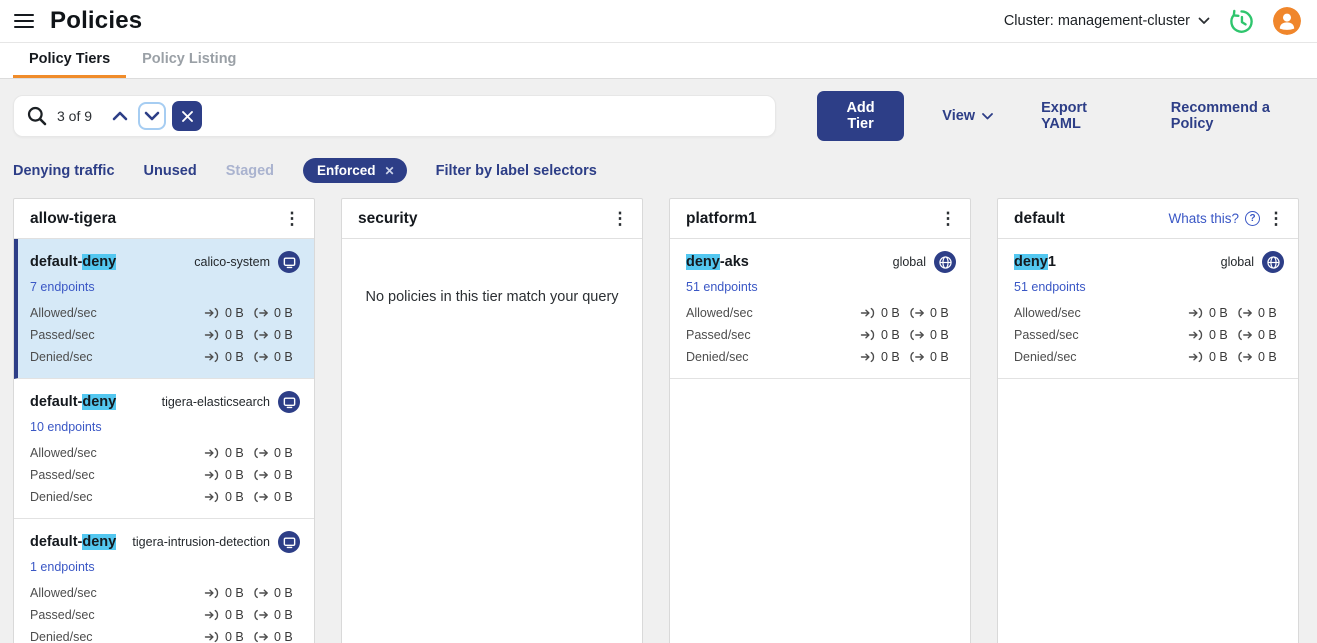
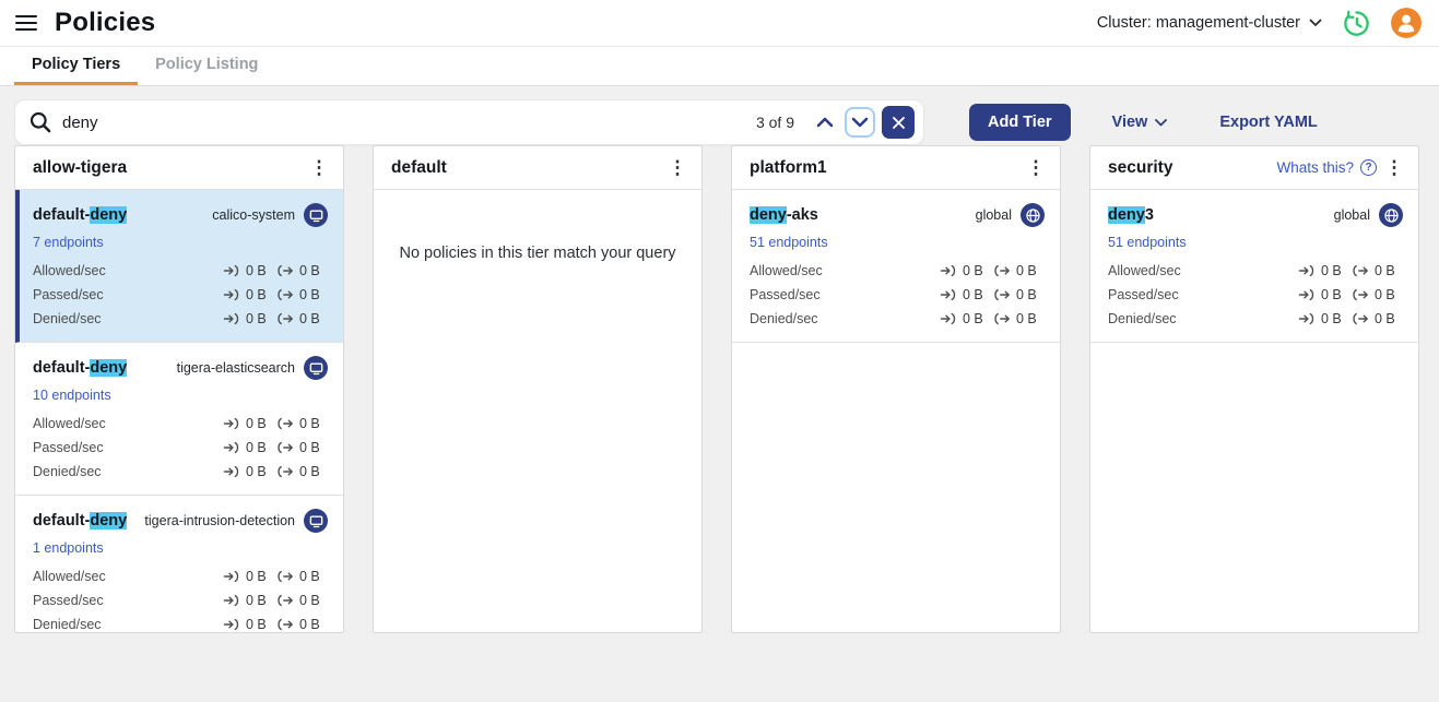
  Policies
  Cluster: management-cluster
  Policy Tiers
  Policy Listing
+ deny
  3 of 9
  Add Tier
  View
  Export YAML
- Recommend a Policy
- Denying traffic
- Unused
- Staged
- Enforced
- ✕
- Filter by label selectors
  allow-tigera
  ⋮
  default-deny
  calico-system
  7 endpoints
  Allowed/sec
  0 B
  0 B
  Passed/sec
  0 B
  0 B
  Denied/sec
  0 B
  0 B
  default-deny
  tigera-elasticsearch
  10 endpoints
  Allowed/sec
  0 B
  0 B
  Passed/sec
  0 B
  0 B
  Denied/sec
  0 B
  0 B
  default-deny
  tigera-intrusion-detection
  1 endpoints
  Allowed/sec
  0 B
  0 B
  Passed/sec
  0 B
  0 B
  Denied/sec
  0 B
  0 B
- security
+ default
  ⋮
  No policies in this tier match your query
  platform1
  ⋮
  deny-aks
  global
  51 endpoints
  Allowed/sec
  0 B
  0 B
  Passed/sec
  0 B
  0 B
  Denied/sec
  0 B
  0 B
- default
+ security
  Whats this?
  ?
  ⋮
- deny1
+ deny3
  global
  51 endpoints
  Allowed/sec
  0 B
  0 B
  Passed/sec
  0 B
  0 B
  Denied/sec
  0 B
  0 B
